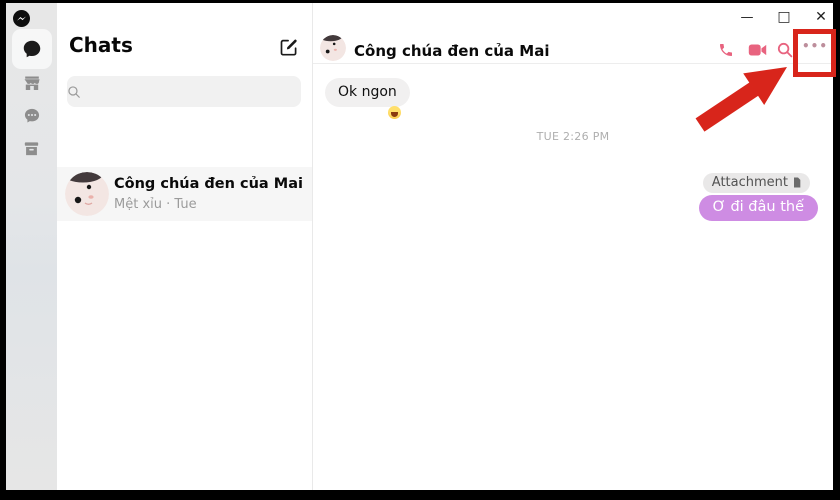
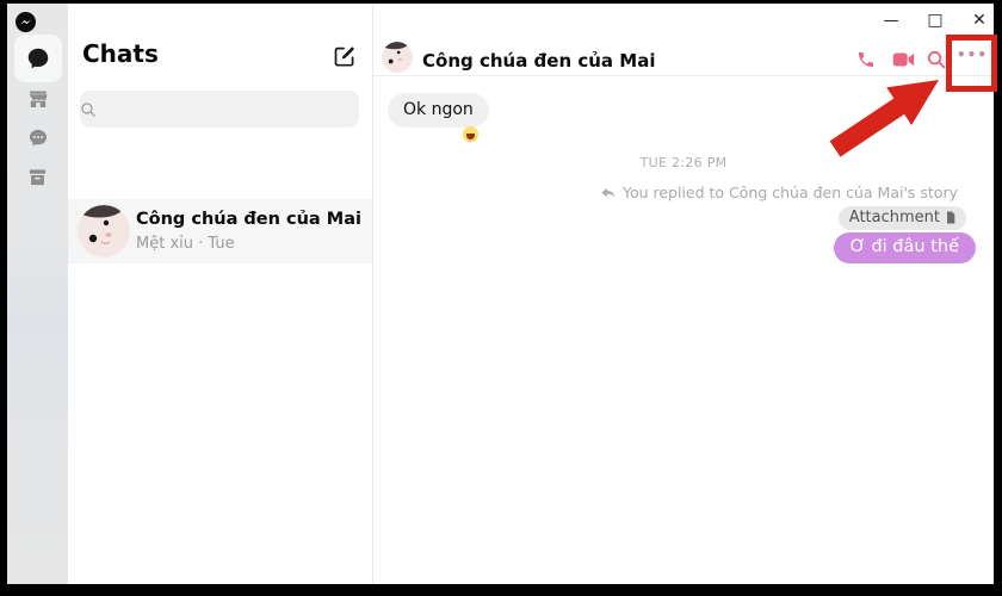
  Chats
  Công chúa đen của Mai
  Mệt xỉu · Tue
  —
  □
  ✕
  Công chúa đen của Mai
  •••
  Ok ngon
  TUE 2:26 PM
+ You replied to Công chúa đen của Mai's story
  Attachment
  Ơ đi đâu thế
